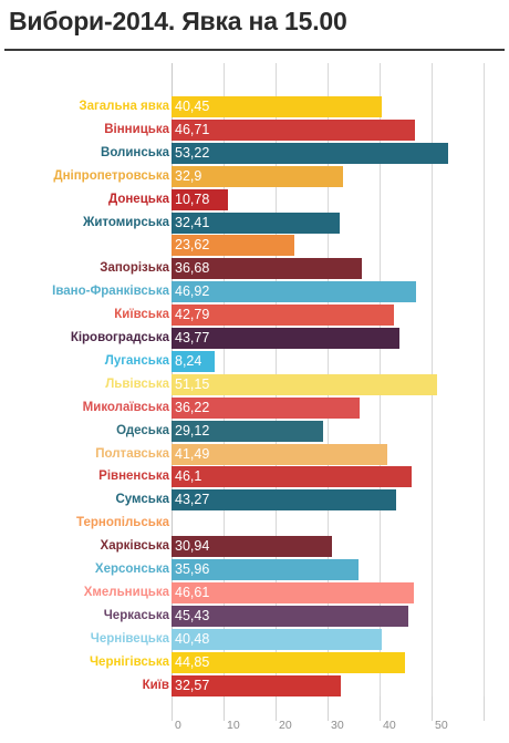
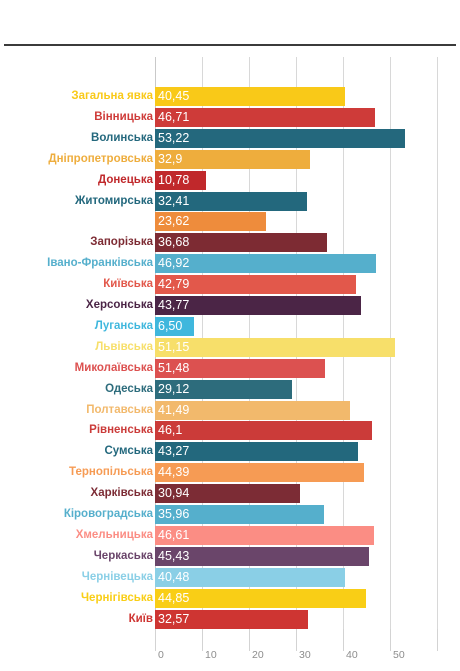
- Вибори-2014. Явка на 15.00
  Загальна явка
  40,45
  Вінницька
  46,71
  Волинська
  53,22
  Дніпропетровська
  32,9
  Донецька
  10,78
  Житомирська
  32,41
  23,62
  Запорізька
  36,68
  Івано-Франківська
  46,92
  Київська
  42,79
- Кіровоградська
+ Херсонська
  43,77
  Луганська
- 8,24
+ 6,50
  Львівська
  51,15
  Миколаївська
- 36,22
+ 51,48
  Одеська
  29,12
  Полтавська
  41,49
  Рівненська
  46,1
  Сумська
  43,27
  Тернопільська
+ 44,39
  Харківська
  30,94
- Херсонська
+ Кіровоградська
  35,96
  Хмельницька
  46,61
  Черкаська
  45,43
  Чернівецька
  40,48
  Чернігівська
  44,85
  Київ
  32,57
  0
  10
  20
  30
  40
  50
